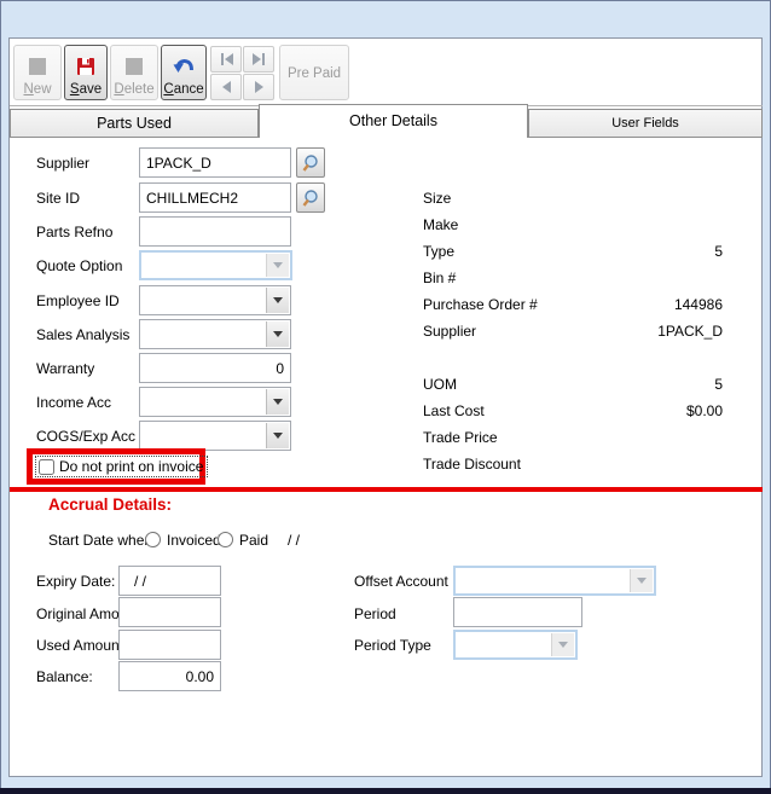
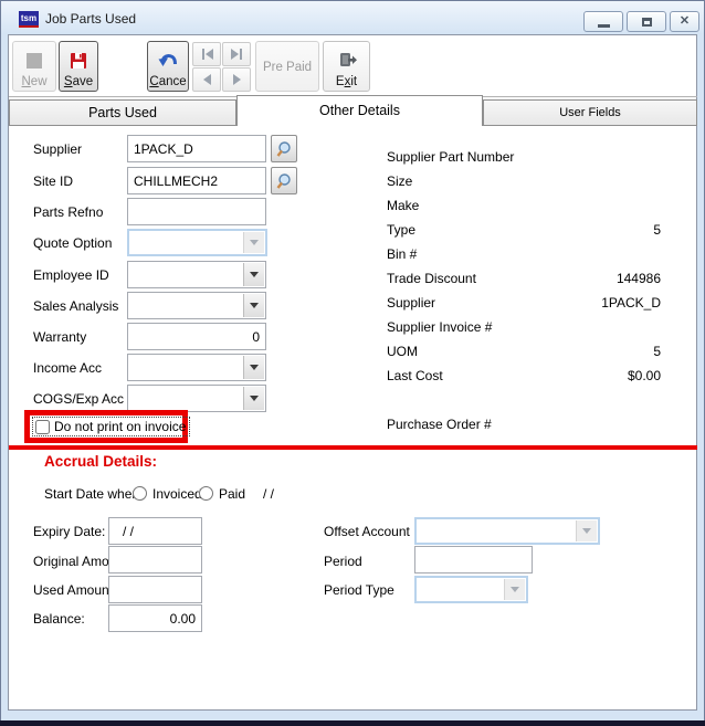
+ tsm
+ Job Parts Used
+ ✕
  New
  Save
- Delete
  Cance
  Pre Paid
+ Exit
  Parts Used
  Other Details
  User Fields
  Supplier
  1PACK_D
  Site ID
  CHILLMECH2
  Parts Refno
  Quote Option
  Employee ID
  Sales Analysis
  Warranty
  0
  Income Acc
  COGS/Exp Acc
  Do not print on invoice
+ Supplier Part Number
  Size
  Make
  Type
  5
  Bin #
- Purchase Order #
+ Trade Discount
  144986
  Supplier
  1PACK_D
+ Supplier Invoice #
  UOM
  5
  Last Cost
  $0.00
- Trade Price
- Trade Discount
+ Purchase Order #
  Accrual Details:
  Start Date when:
  Invoiced
  Paid
  / /
  Expiry Date:
  / /
  Original Amo
  Used Amoun
  Balance:
  0.00
  Offset Account
  Period
  Period Type
